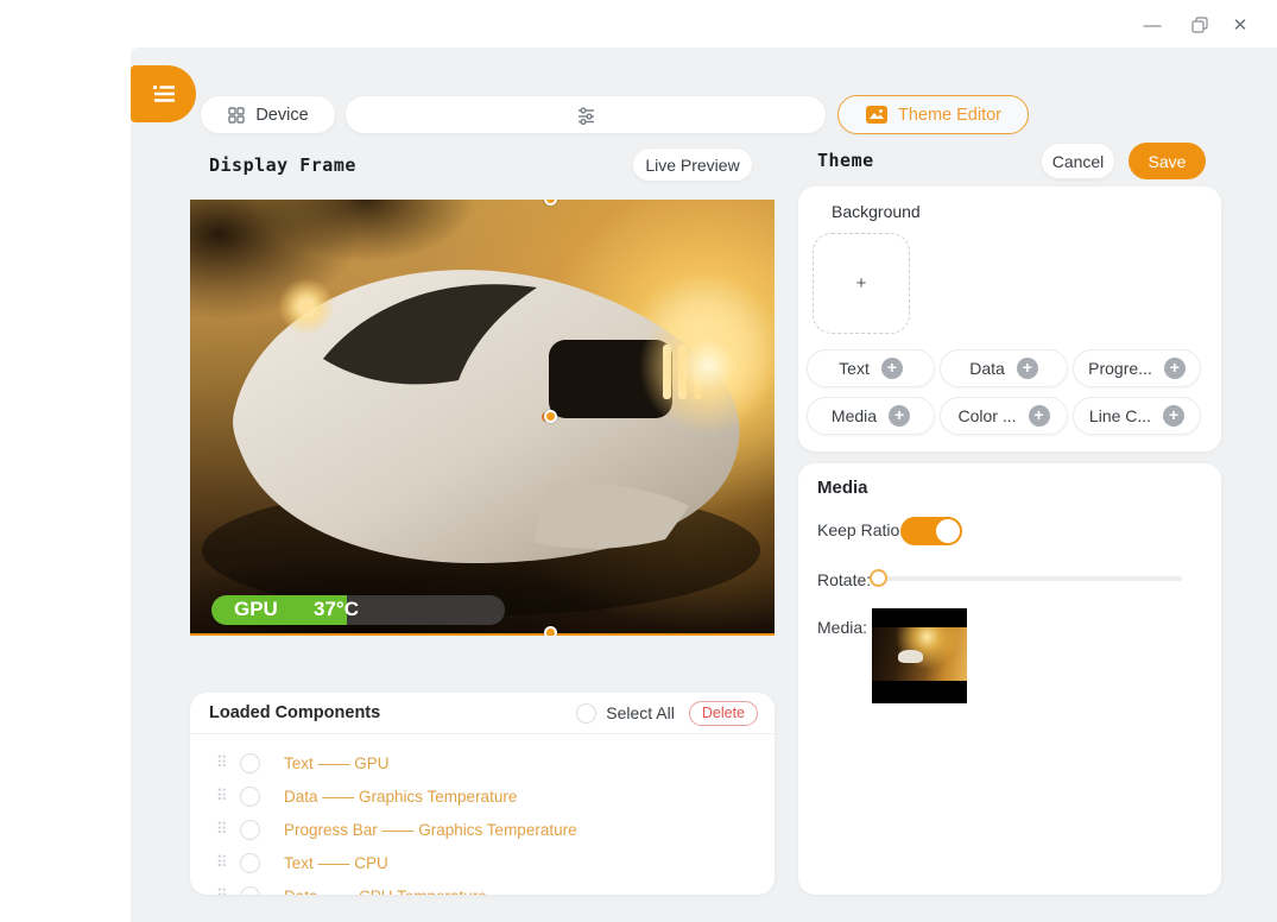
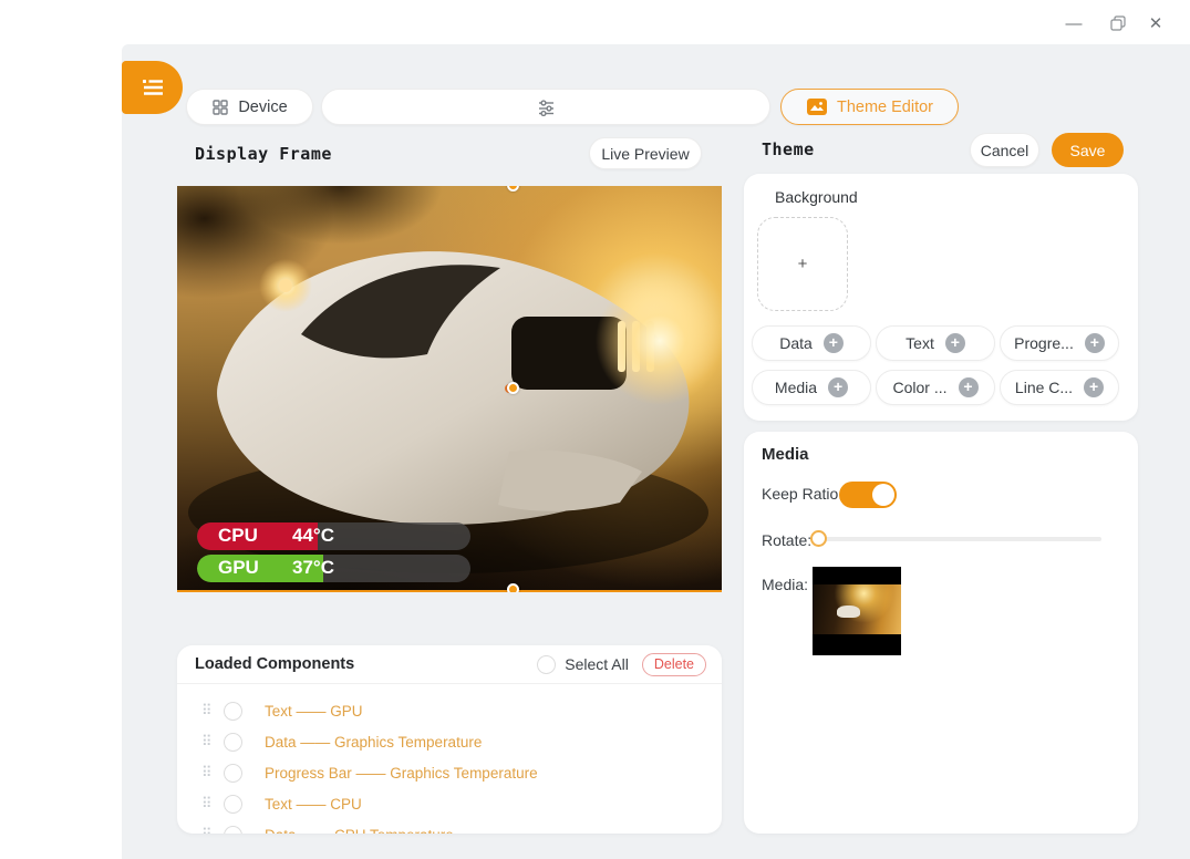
  —
  ✕
  Device
  Theme Editor
  Display Frame
  Live Preview
+ CPU
+ 44°C
  GPU
  37°C
  Loaded Components
  Select All
  Delete
  ⠿
  Text —— GPU
  ⠿
  Data —— Graphics Temperature
  ⠿
  Progress Bar —— Graphics Temperature
  ⠿
  Text —— CPU
  Theme
  Cancel
  Save
  Background
  +
- Text
+ Data
  +
- Data
+ Text
  +
  Progre...
  +
  Media
  +
  Color ...
  +
  Line C...
  +
  Media
  Keep Ratio
  Rotate
  Media:
